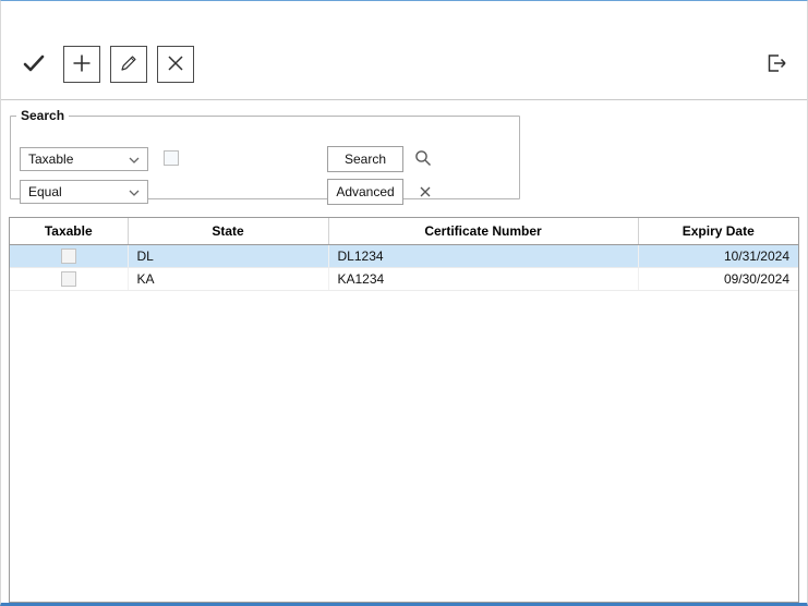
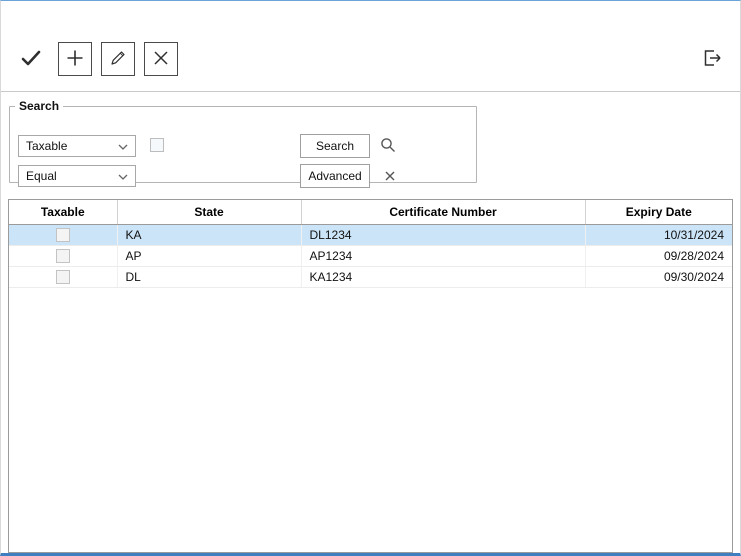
  Search
  Taxable
  Search
  Equal
  Advanced
  Taxable	State	Certificate Number	Expiry Date
- 	DL	DL1234	10/31/2024
+ 	KA	DL1234	10/31/2024
+ 	AP	AP1234	09/28/2024
- 	KA	KA1234	09/30/2024
+ 	DL	KA1234	09/30/2024
